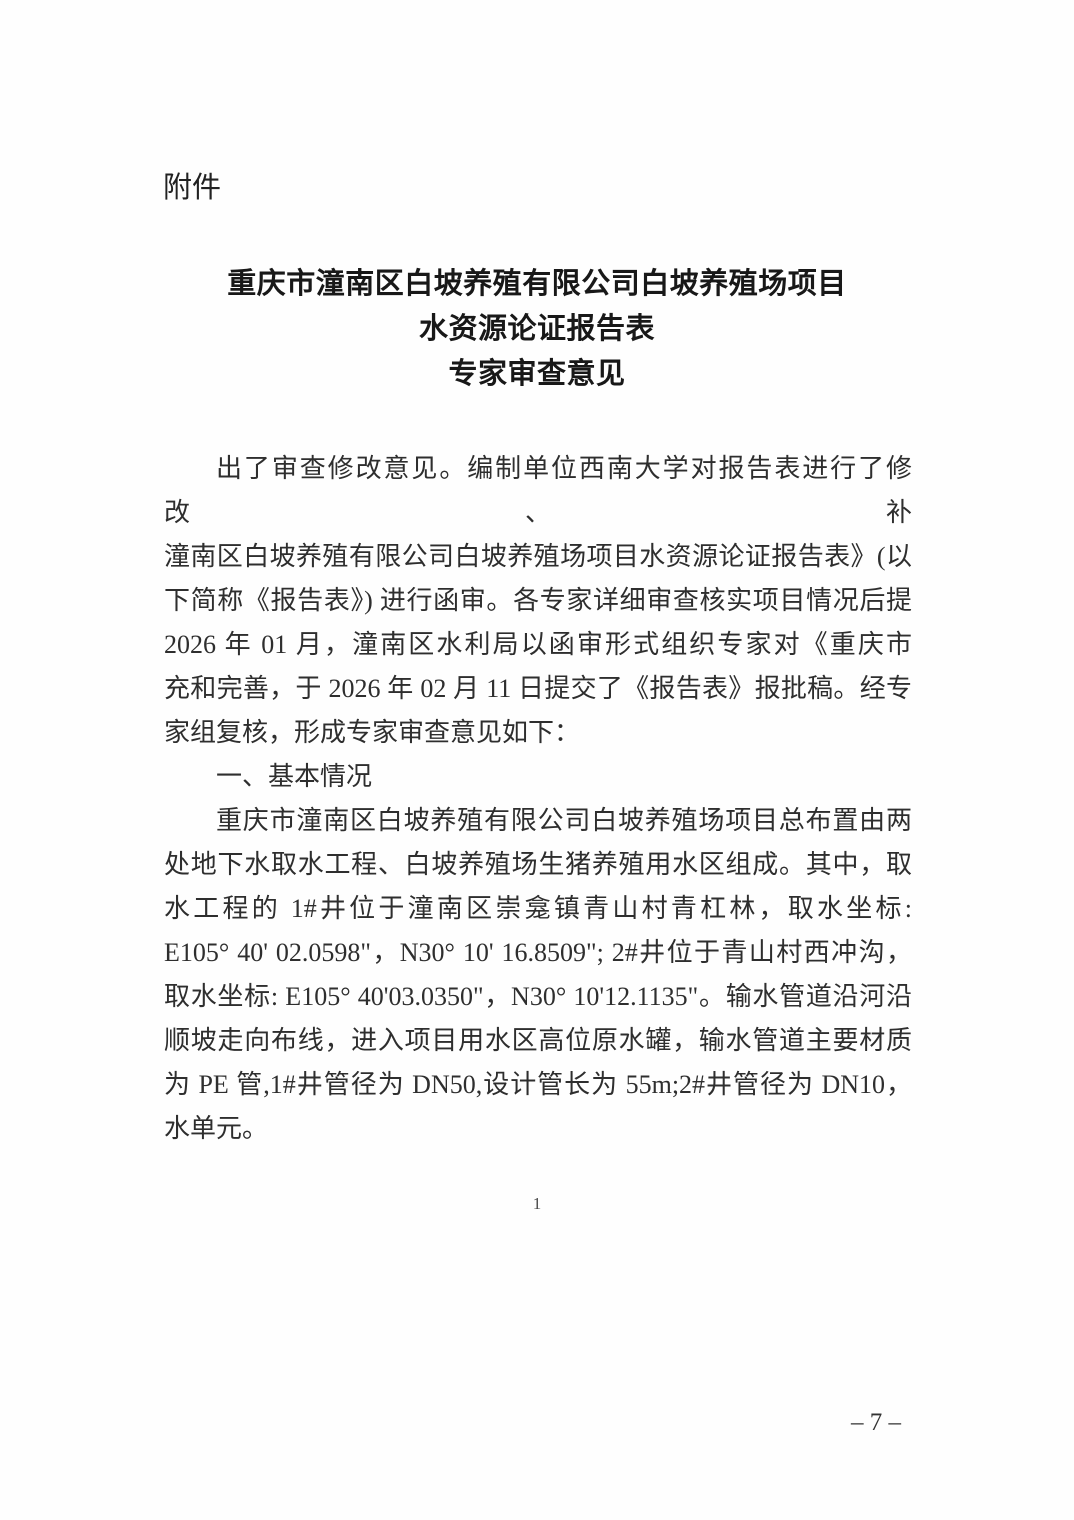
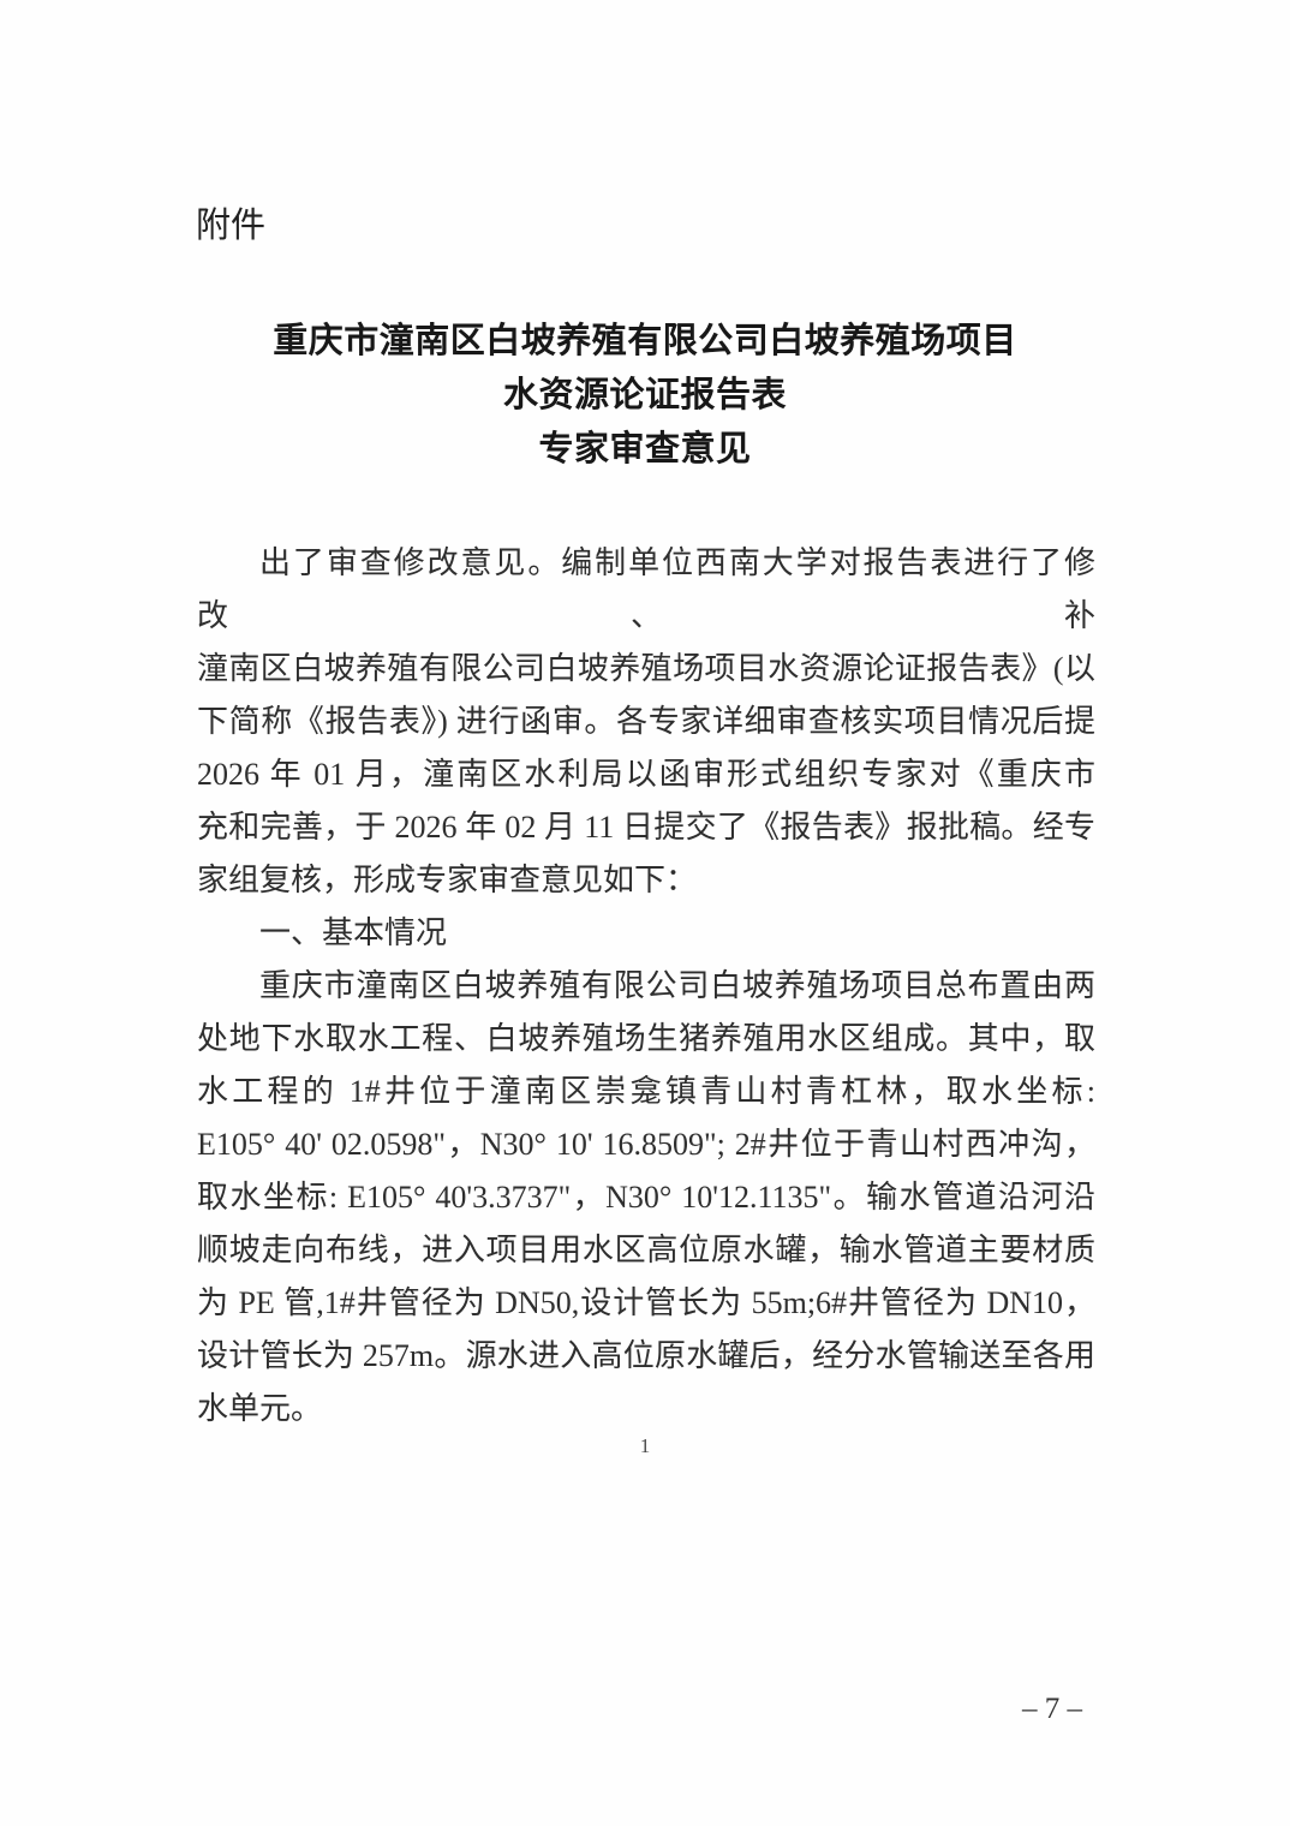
  附件
  重庆市潼南区白坡养殖有限公司白坡养殖场项目
  水资源论证报告表
  专家审查意见
  出了审查修改意见。编制单位西南大学对报告表进行了修改、补
  潼南区白坡养殖有限公司白坡养殖场项目水资源论证报告表》(以
  下简称《报告表》) 进行函审。各专家详细审查核实项目情况后提
  2026 年 01 月，潼南区水利局以函审形式组织专家对《重庆市
  充和完善，于 2026 年 02 月 11 日提交了《报告表》报批稿。经专
  家组复核，形成专家审查意见如下：
  一、基本情况
  重庆市潼南区白坡养殖有限公司白坡养殖场项目总布置由两
  处地下水取水工程、白坡养殖场生猪养殖用水区组成。其中，取
  水工程的 1#井位于潼南区崇龛镇青山村青杠林，取水坐标:
  E105° 40' 02.0598"，N30° 10' 16.8509"; 2#井位于青山村西冲沟，
- 取水坐标: E105° 40'03.0350"，N30° 10'12.1135"。输水管道沿河沿
+ 取水坐标: E105° 40'3.3737"，N30° 10'12.1135"。输水管道沿河沿
  顺坡走向布线，进入项目用水区高位原水罐，输水管道主要材质
- 为 PE 管,1#井管径为 DN50,设计管长为 55m;2#井管径为 DN10，
+ 为 PE 管,1#井管径为 DN50,设计管长为 55m;6#井管径为 DN10，
+ 设计管长为 257m。源水进入高位原水罐后，经分水管输送至各用
  水单元。
  1
  – 7 –
